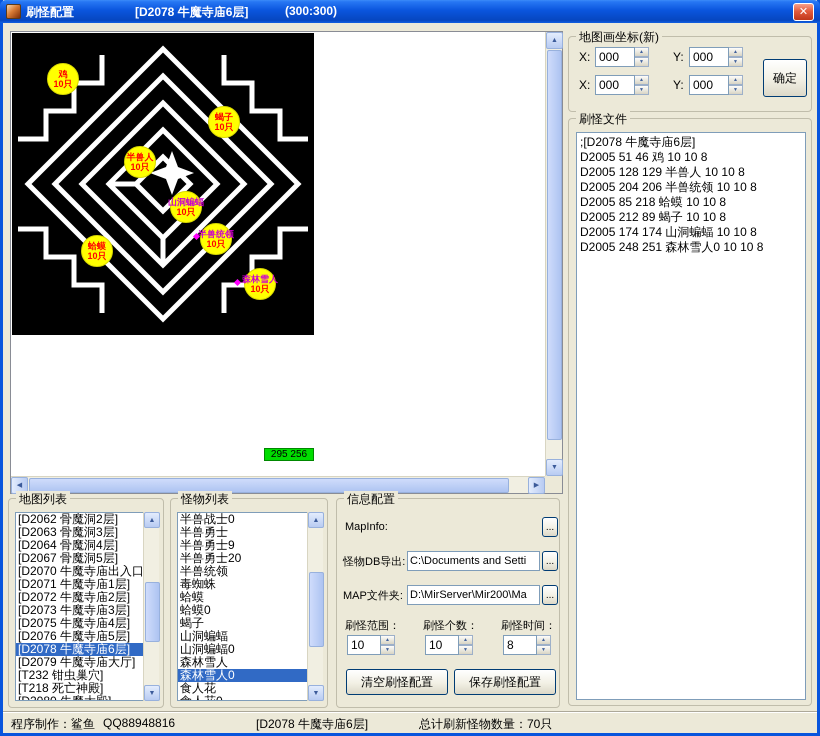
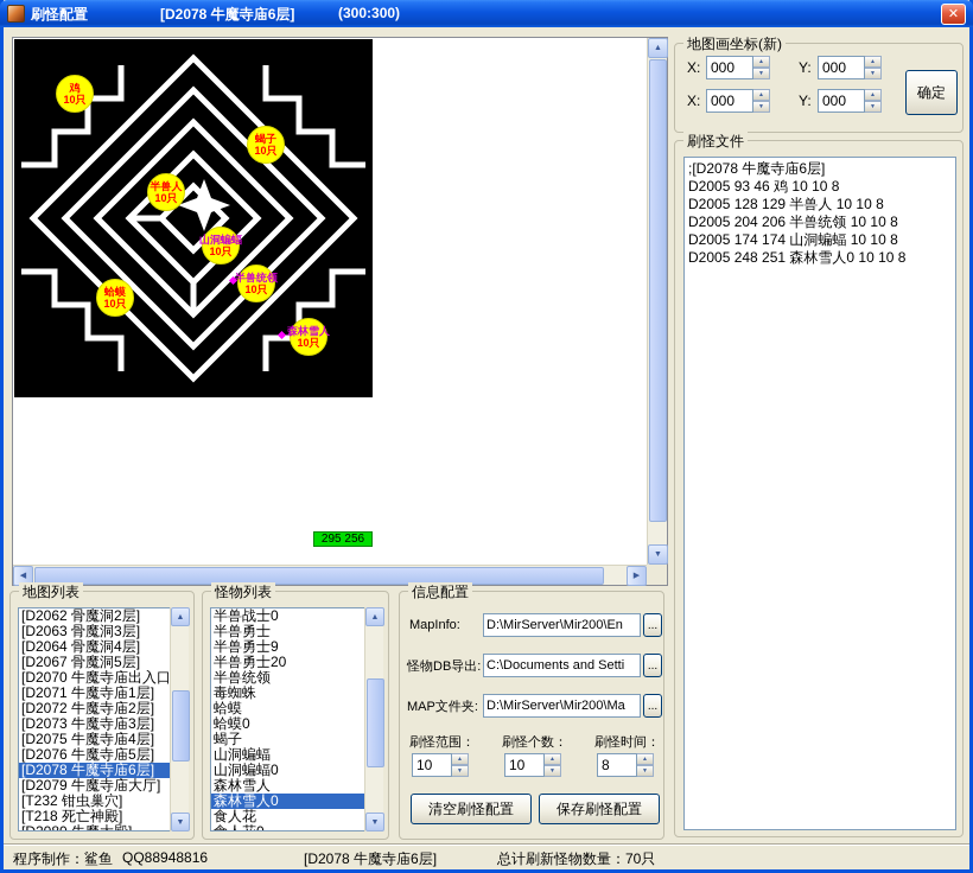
  刷怪配置
  [D2078 牛魔寺庙6层]
  (300:300)
  ✕
  鸡
  10只
  蝎子
  10只
  半兽人
  10只
  山洞蝙蝠
  10只
  半兽统领
  10只
  蛤蟆
  10只
  森林雪人
  10只
  295 256
  地图画坐标(新)
  X:
  000
  Y:
  000
  X:
  000
  Y:
  000
  确定
  刷怪文件
  ;[D2078 牛魔寺庙6层]
- D2005 51 46 鸡 10 10 8
+ D2005 93 46 鸡 10 10 8
  D2005 128 129 半兽人 10 10 8
  D2005 204 206 半兽统领 10 10 8
- D2005 85 218 蛤蟆 10 10 8
- D2005 212 89 蝎子 10 10 8
  D2005 174 174 山洞蝙蝠 10 10 8
  D2005 248 251 森林雪人0 10 10 8
  地图列表
  [D2062 骨魔洞2层]
  [D2063 骨魔洞3层]
  [D2064 骨魔洞4层]
  [D2067 骨魔洞5层]
  [D2070 牛魔寺庙出入口
  [D2071 牛魔寺庙1层]
  [D2072 牛魔寺庙2层]
  [D2073 牛魔寺庙3层]
  [D2075 牛魔寺庙4层]
  [D2076 牛魔寺庙5层]
  [D2078 牛魔寺庙6层]
  [D2079 牛魔寺庙大厅]
  [T232 钳虫巢穴]
  [T218 死亡神殿]
  怪物列表
  半兽战士0
  半兽勇士
  半兽勇士9
  半兽勇士20
  半兽统领
  毒蜘蛛
  蛤蟆
  蛤蟆0
  蝎子
  山洞蝙蝠
  山洞蝙蝠0
  森林雪人
  森林雪人0
  食人花
  信息配置
  MapInfo:
+ D:\MirServer\Mir200\En
  ...
  怪物DB导出:
  C:\Documents and Setti
  ...
  MAP文件夹:
  D:\MirServer\Mir200\Ma
  ...
  刷怪范围：
  刷怪个数：
  刷怪时间：
  10
  10
  8
  清空刷怪配置
  保存刷怪配置
  程序制作：鲨鱼
  QQ88948816
  [D2078 牛魔寺庙6层]
  总计刷新怪物数量：70只
